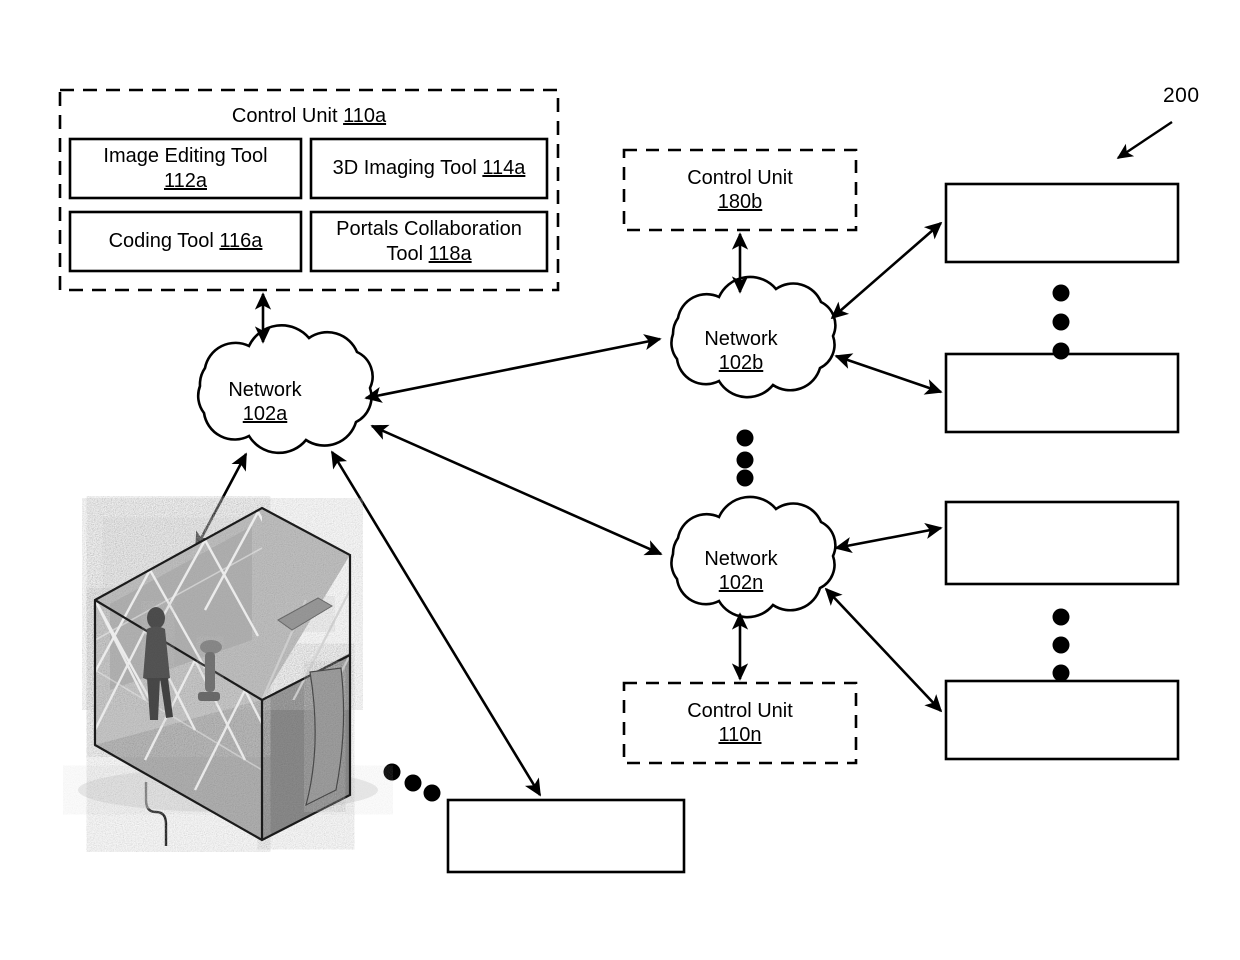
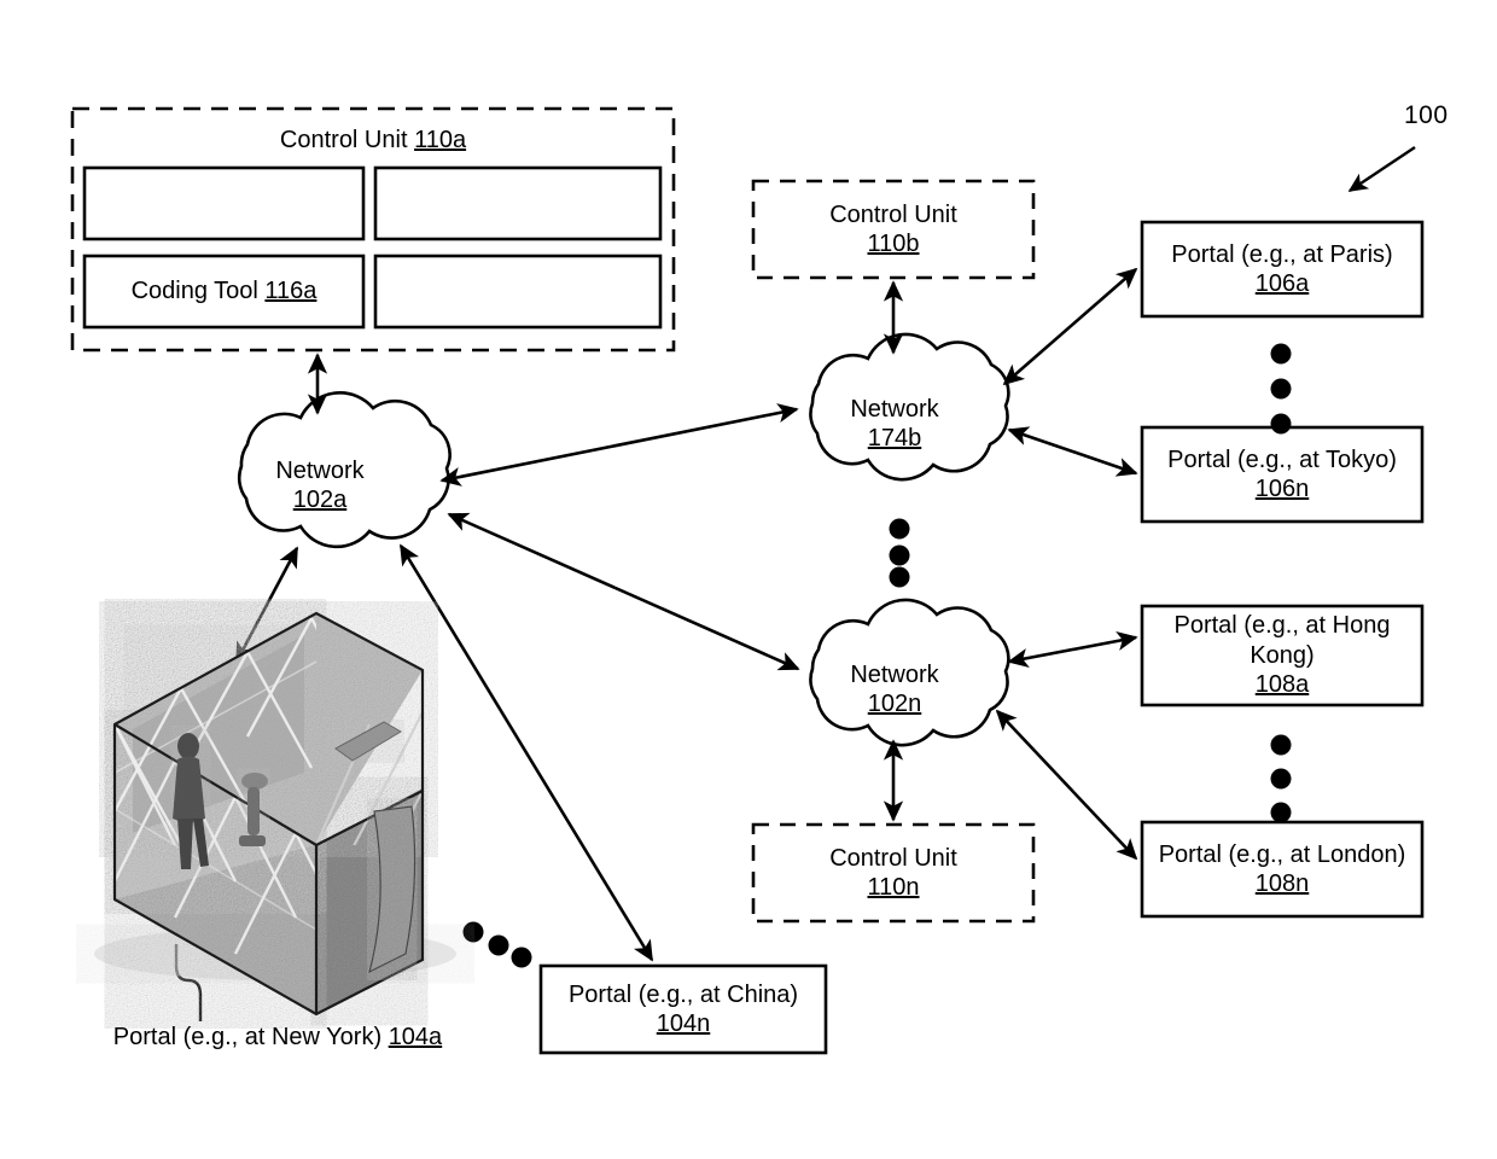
- 200
+ 100
  Control Unit 110a
- Image Editing Tool
- 112a
- 3D Imaging Tool 114a
  Coding Tool 116a
- Portals Collaboration
- Tool 118a
  Control Unit
- 180b
+ 110b
  Control Unit
  110n
  Network
  102a
  Network
- 102b
+ 174b
  Network
  102n
+ Portal (e.g., at Paris)
+ 106a
+ Portal (e.g., at Tokyo)
+ 106n
+ Portal (e.g., at Hong
+ Kong)
+ 108a
+ Portal (e.g., at London)
+ 108n
+ Portal (e.g., at China)
+ 104n
+ Portal (e.g., at New York) 104a
